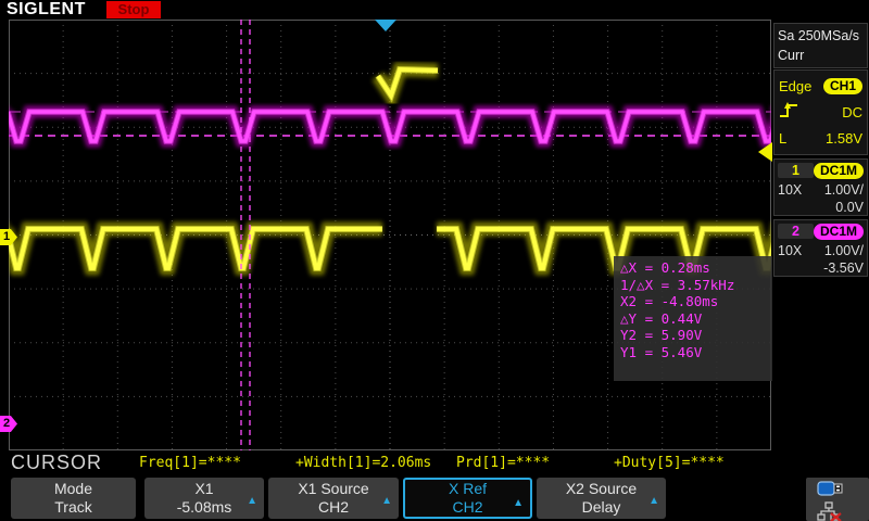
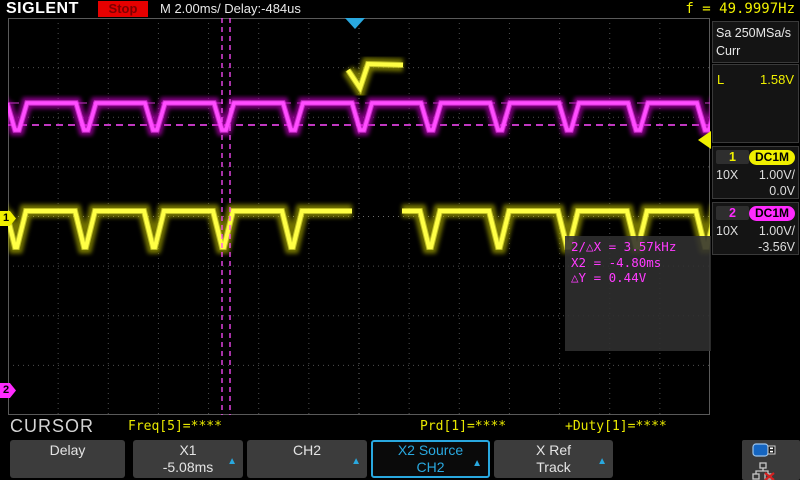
  SIGLENT
  Stop
+ M 2.00ms/ Delay:-484us
+ f = 49.9997Hz
  1
  2
- △X = 0.28ms
- 1/△X = 3.57kHz
+ 2/△X = 3.57kHz
  X2 = -4.80ms
  △Y = 0.44V
- Y2 = 5.90V
- Y1 = 5.46V
  Sa 250MSa/s
- Edge
- CH1
- DC
  L
  1.58V
  1
  DC1M
  10X
  1.00V/
  0.0V
  2
  DC1M
  10X
  1.00V/
  -3.56V
  CURSOR
- Freq[1]=****
+ Freq[5]=****
- +Width[1]=2.06ms
  Prd[1]=****
- +Duty[5]=****
+ +Duty[1]=****
- Mode
- Track
+ Delay
  X1
  -5.08ms
  ▲
- X1 Source
  CH2
  ▲
- X Ref
+ X2 Source
  CH2
  ▲
- X2 Source
+ X Ref
- Delay
+ Track
  ▲
